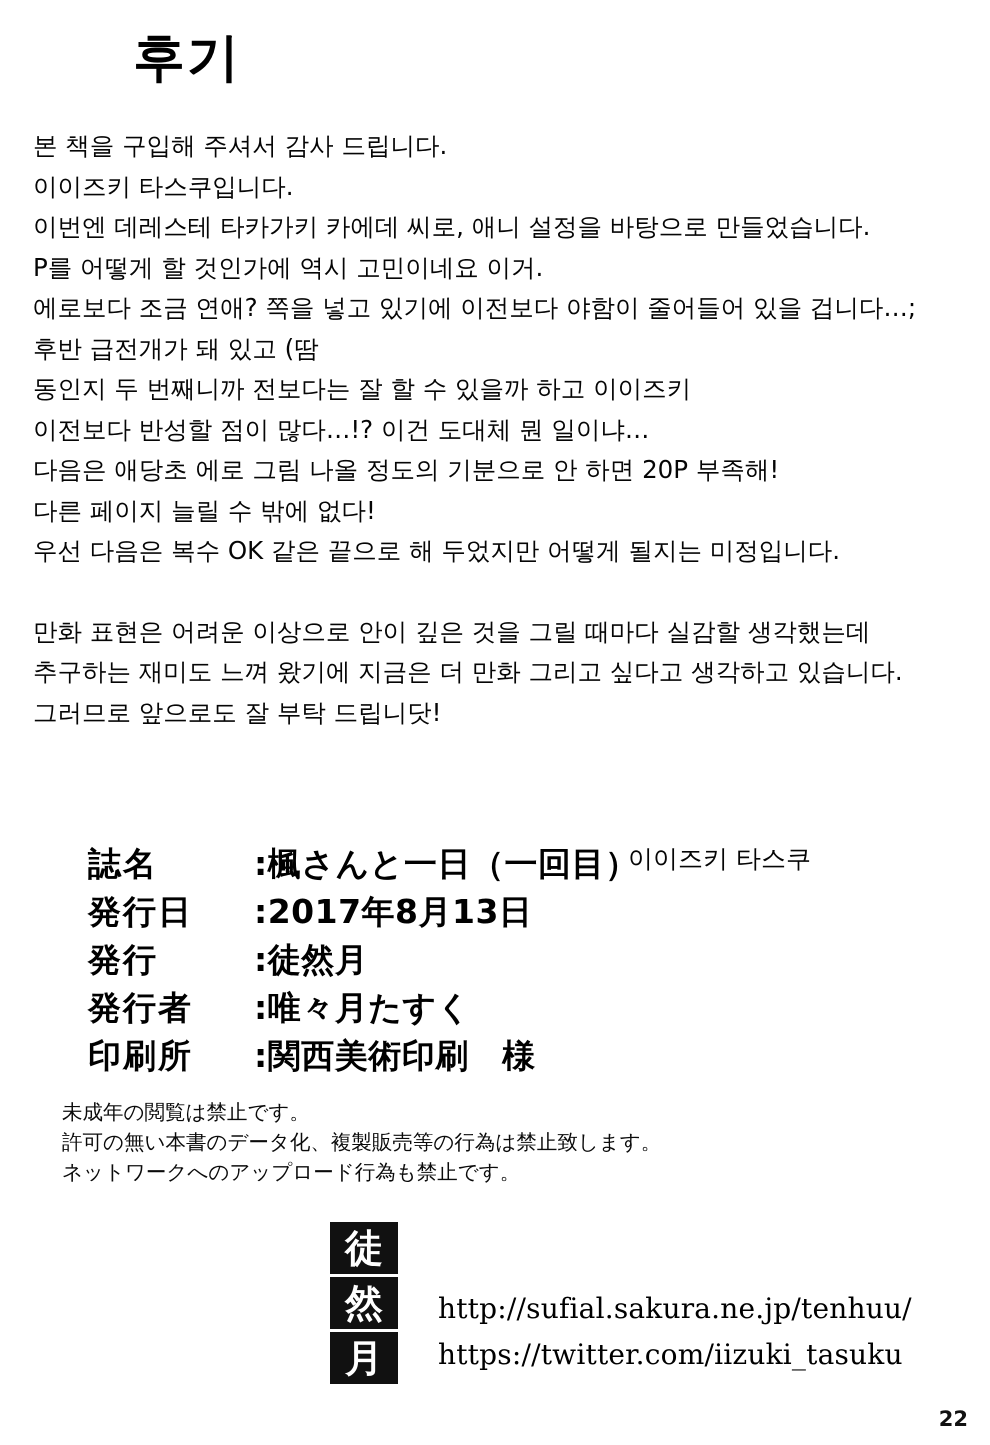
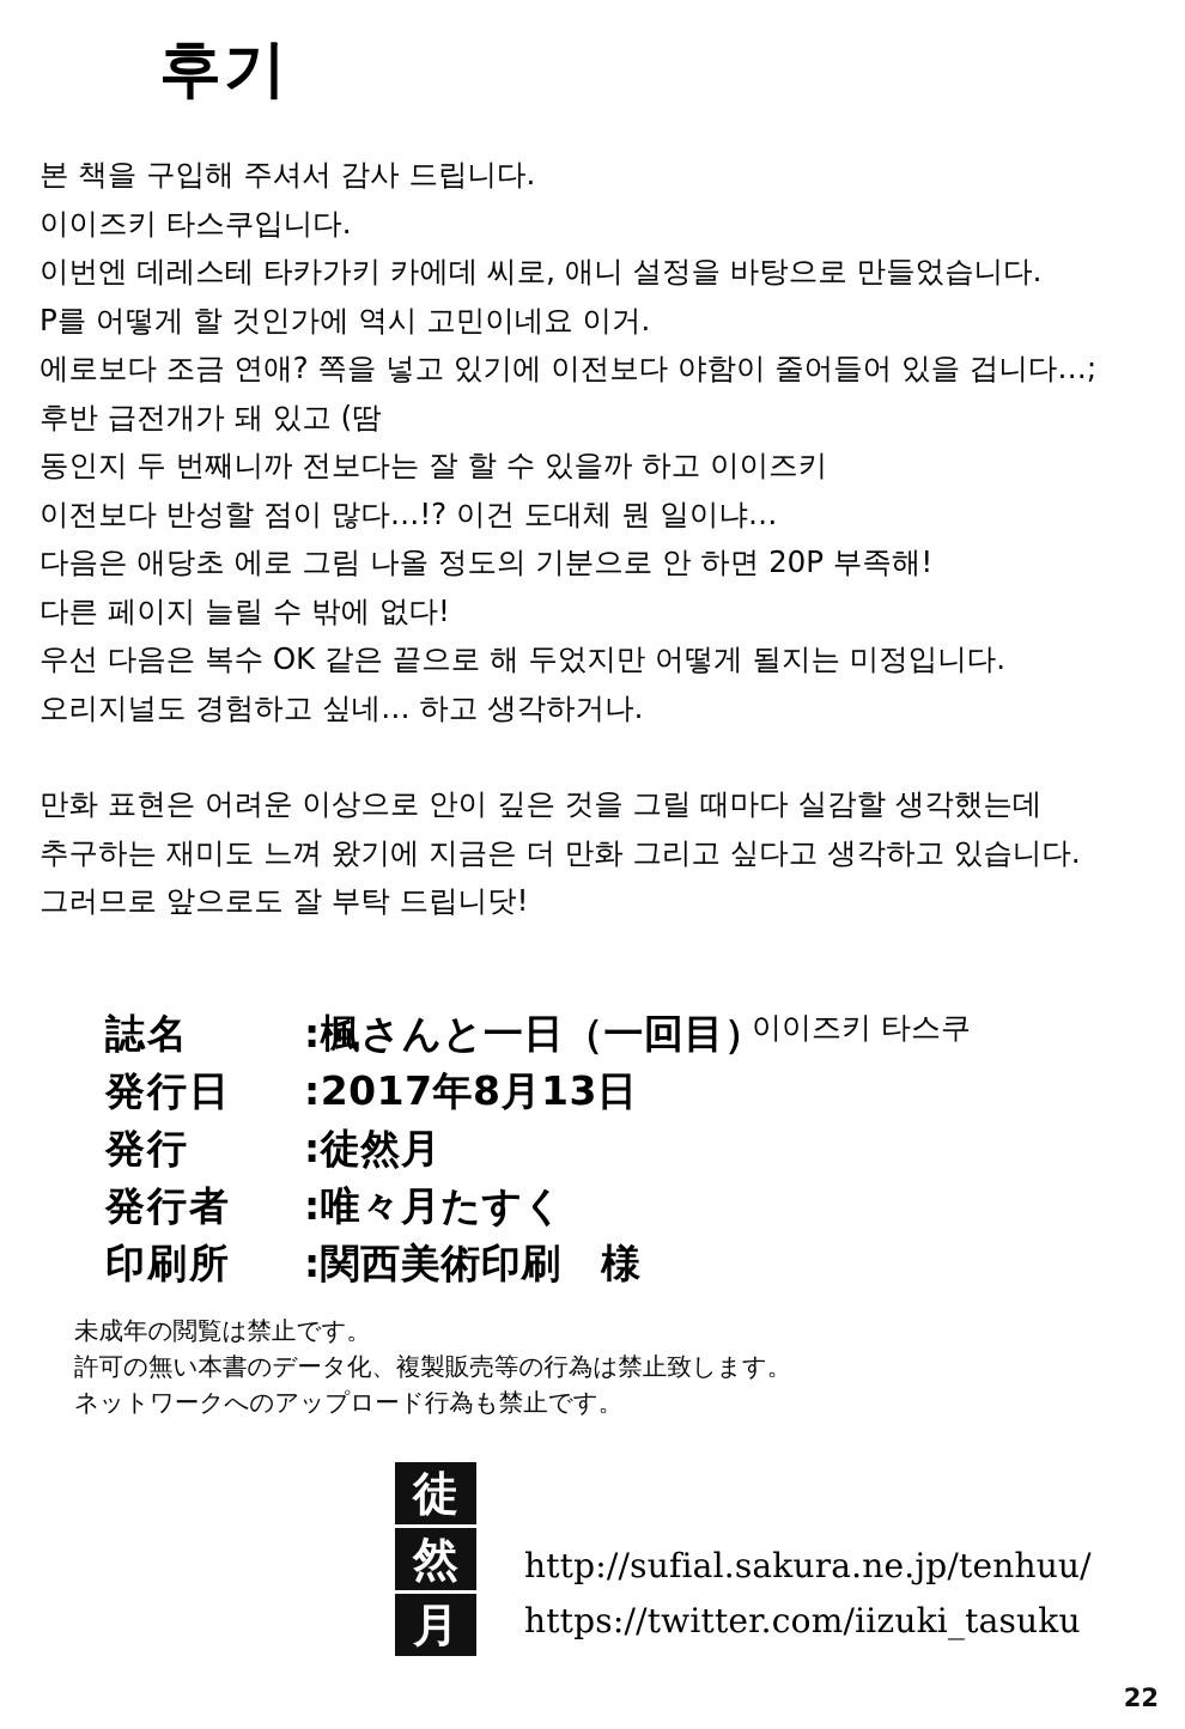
  후기
  본 책을 구입해 주셔서 감사 드립니다.
  이이즈키 타스쿠입니다.
  이번엔 데레스테 타카가키 카에데 씨로, 애니 설정을 바탕으로 만들었습니다.
  P를 어떻게 할 것인가에 역시 고민이네요 이거.
  에로보다 조금 연애? 쪽을 넣고 있기에 이전보다 야함이 줄어들어 있을 겁니다…;
  후반 급전개가 돼 있고 (땀
  동인지 두 번째니까 전보다는 잘 할 수 있을까 하고 이이즈키
  이전보다 반성할 점이 많다…!? 이건 도대체 뭔 일이냐…
  다음은 애당초 에로 그림 나올 정도의 기분으로 안 하면 20P 부족해!
  다른 페이지 늘릴 수 밖에 없다!
  우선 다음은 복수 OK 같은 끝으로 해 두었지만 어떻게 될지는 미정입니다.
+ 오리지널도 경험하고 싶네… 하고 생각하거나.
  만화 표현은 어려운 이상으로 안이 깊은 것을 그릴 때마다 실감할 생각했는데
  추구하는 재미도 느껴 왔기에 지금은 더 만화 그리고 싶다고 생각하고 있습니다.
  그러므로 앞으로도 잘 부탁 드립니닷!
  이이즈키 타스쿠
  誌名	:楓さんと一日（一回目）
  発行日	:2017年8月13日
  発行	:徒然月
  発行者	:唯々月たすく
  印刷所	:関西美術印刷 様
  未成年の閲覧は禁止です。
  許可の無い本書のデータ化、複製販売等の行為は禁止致します。
  ネットワークへのアップロード行為も禁止です。
  徒
  然
  月
  http://sufial.sakura.ne.jp/tenhuu/
  https://twitter.com/iizuki_tasuku
  22
